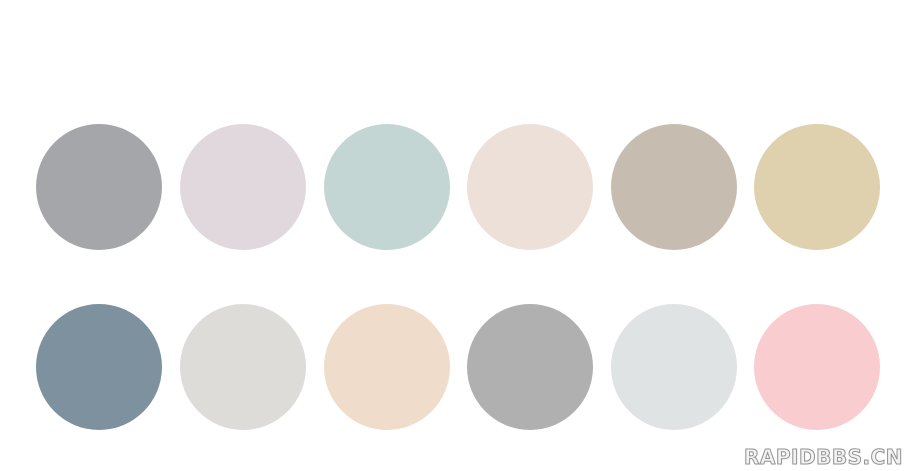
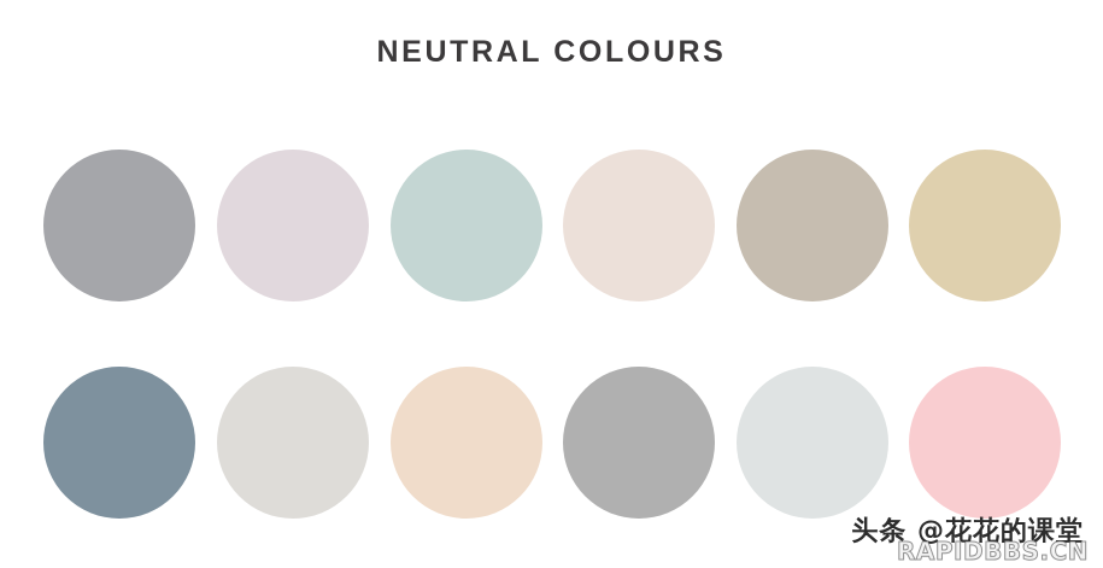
+ NEUTRAL COLOURS
+ 头条 @花花的课堂
  RAPIDBBS.CN
